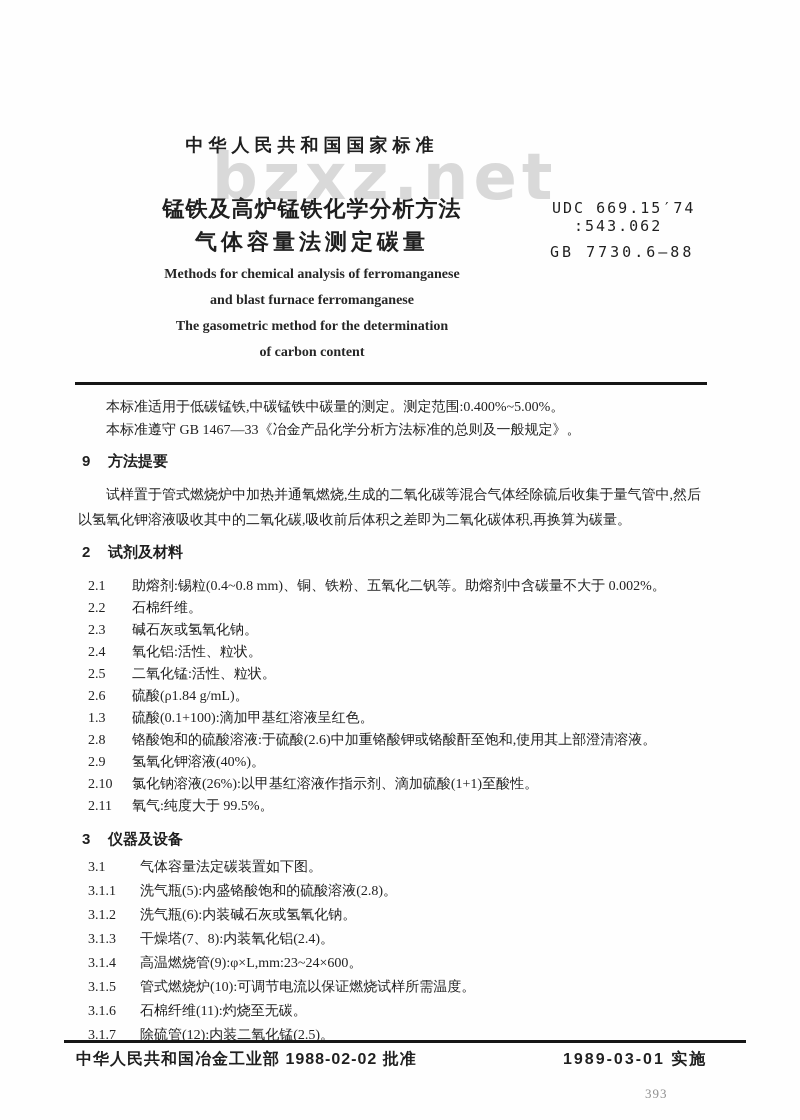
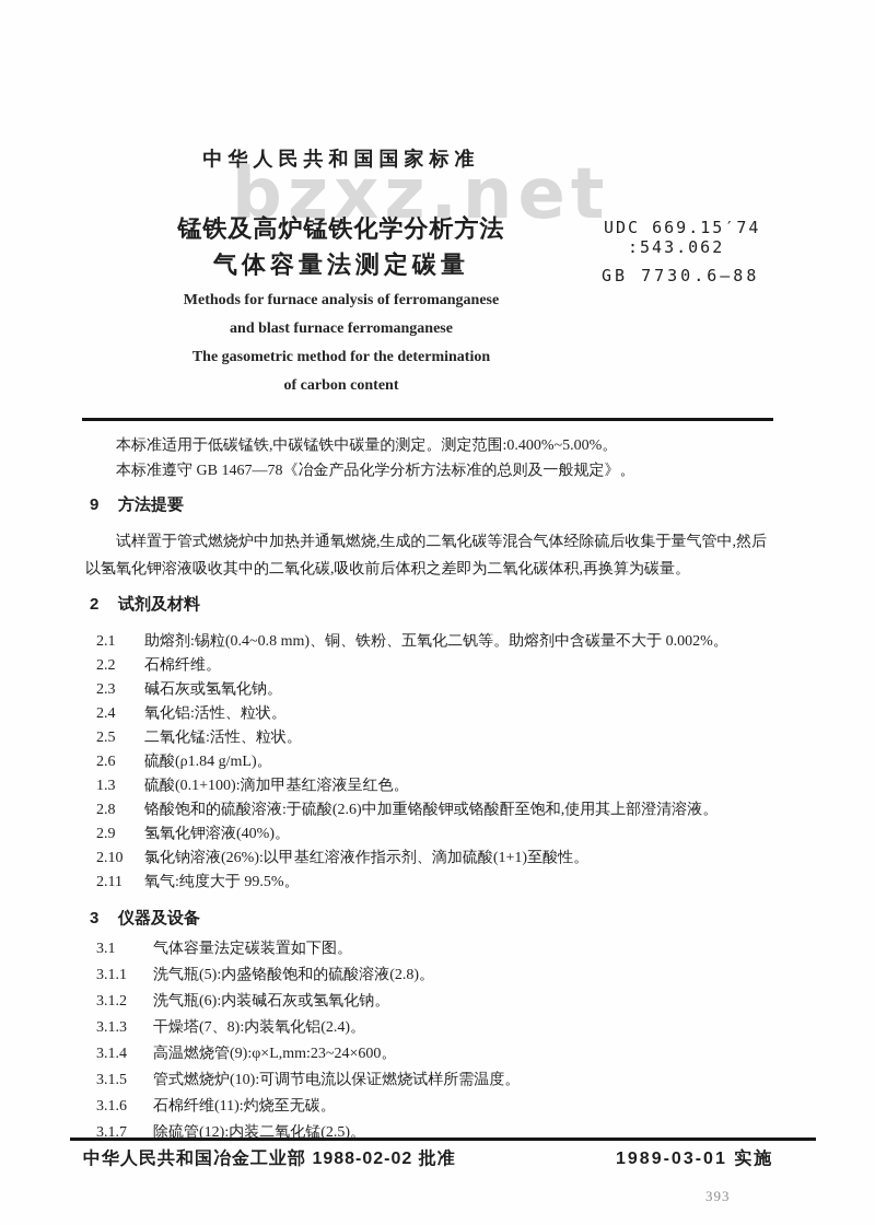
  bzxz.net
  中华人民共和国国家标准
  锰铁及高炉锰铁化学分析方法
  气体容量法测定碳量
  UDC 669.15′74
  :543.062
  GB 7730.6—88
- Methods for chemical analysis of ferromanganese
+ Methods for furnace analysis of ferromanganese
  and blast furnace ferromanganese
  The gasometric method for the determination
  of carbon content
  本标准适用于低碳锰铁,中碳锰铁中碳量的测定。测定范围:0.400%~5.00%。
- 本标准遵守 GB 1467—33《冶金产品化学分析方法标准的总则及一般规定》。
+ 本标准遵守 GB 1467—78《冶金产品化学分析方法标准的总则及一般规定》。
  9
  方法提要
  试样置于管式燃烧炉中加热并通氧燃烧,生成的二氧化碳等混合气体经除硫后收集于量气管中,然后以氢氧化钾溶液吸收其中的二氧化碳,吸收前后体积之差即为二氧化碳体积,再换算为碳量。
  2
  试剂及材料
  2.1
  助熔剂:锡粒(0.4~0.8 mm)、铜、铁粉、五氧化二钒等。助熔剂中含碳量不大于 0.002%。
  2.2
  石棉纤维。
  2.3
  碱石灰或氢氧化钠。
  2.4
  氧化铝:活性、粒状。
  2.5
  二氧化锰:活性、粒状。
  2.6
  硫酸(ρ1.84 g/mL)。
  1.3
  硫酸(0.1+100):滴加甲基红溶液呈红色。
  2.8
  铬酸饱和的硫酸溶液:于硫酸(2.6)中加重铬酸钾或铬酸酐至饱和,使用其上部澄清溶液。
  2.9
  氢氧化钾溶液(40%)。
  2.10
  氯化钠溶液(26%):以甲基红溶液作指示剂、滴加硫酸(1+1)至酸性。
  2.11
  氧气:纯度大于 99.5%。
  3
  仪器及设备
  3.1
  气体容量法定碳装置如下图。
  3.1.1
  洗气瓶(5):内盛铬酸饱和的硫酸溶液(2.8)。
  3.1.2
  洗气瓶(6):内装碱石灰或氢氧化钠。
  3.1.3
  干燥塔(7、8):内装氧化铝(2.4)。
  3.1.4
  高温燃烧管(9):φ×L,mm:23~24×600。
  3.1.5
  管式燃烧炉(10):可调节电流以保证燃烧试样所需温度。
  3.1.6
  石棉纤维(11):灼烧至无碳。
  3.1.7
  除硫管(12):内装二氧化锰(2.5)。
  中华人民共和国冶金工业部 1988-02-02 批准
  1989-03-01 实施
  393
